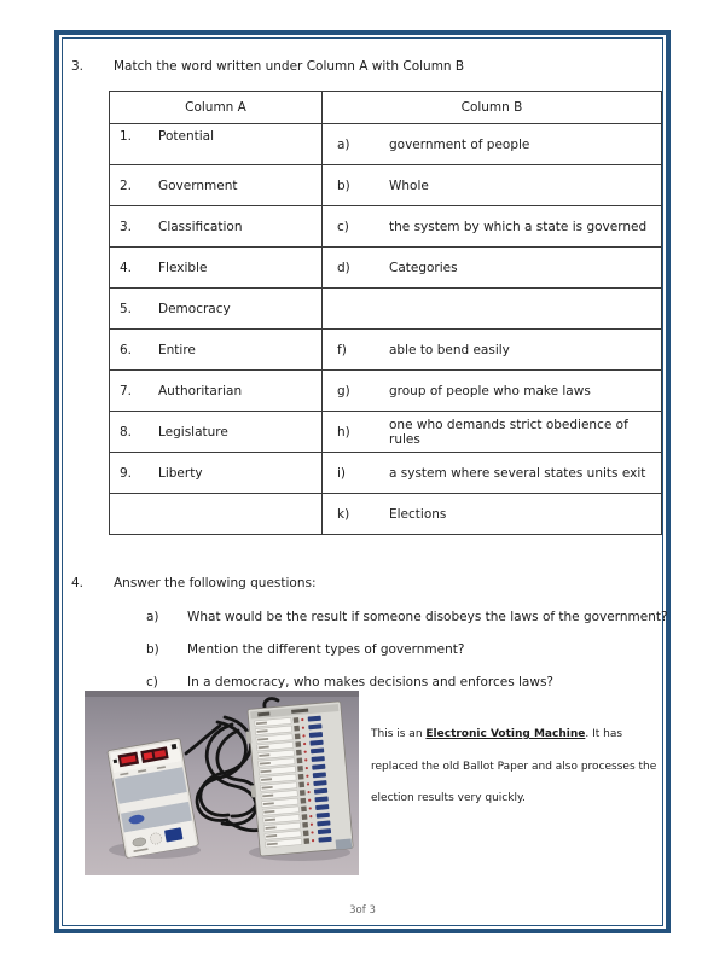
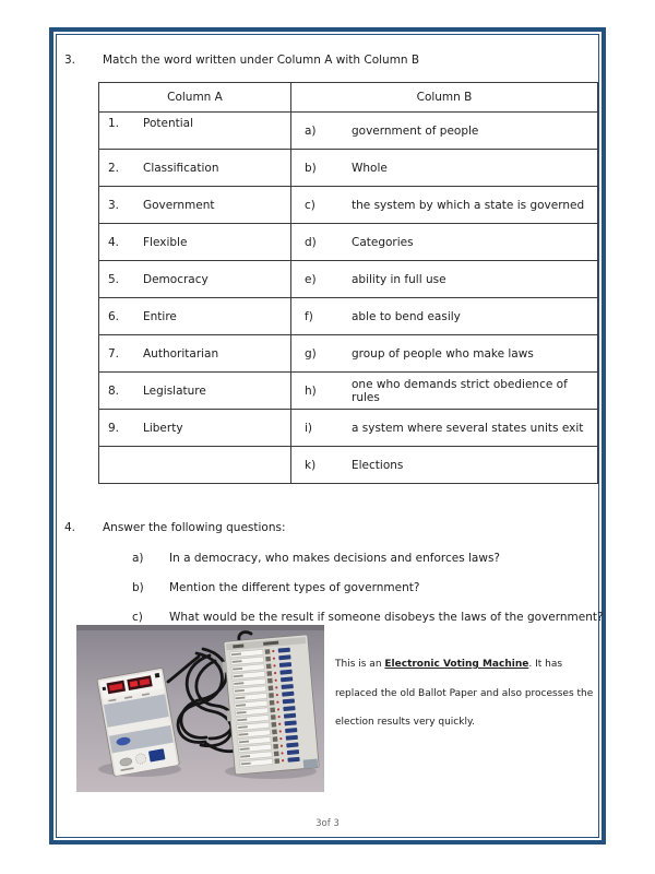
  3. Match the word written under Column A with Column B
  Column A
  Column B
  1.
  Potential
  a)
  government of people
  2.
- Government
+ Classification
  b)
  Whole
  3.
- Classification
+ Government
  c)
  the system by which a state is governed
  4.
  Flexible
  d)
  Categories
  5.
  Democracy
+ e)
+ ability in full use
  6.
  Entire
  f)
  able to bend easily
  7.
  Authoritarian
  g)
  group of people who make laws
  8.
  Legislature
  h)
  one who demands strict obedience of rules
  9.
  Liberty
  i)
  a system where several states units exit
  k)
  Elections
  4. Answer the following questions:
- a) What would be the result if someone disobeys the laws of the government?
+ a) In a democracy, who makes decisions and enforces laws?
  b) Mention the different types of government?
- c) In a democracy, who makes decisions and enforces laws?
+ c) What would be the result if someone disobeys the laws of the government?
  This is an Electronic Voting Machine. It has
  replaced the old Ballot Paper and also processes the
  election results very quickly.
  3of 3
